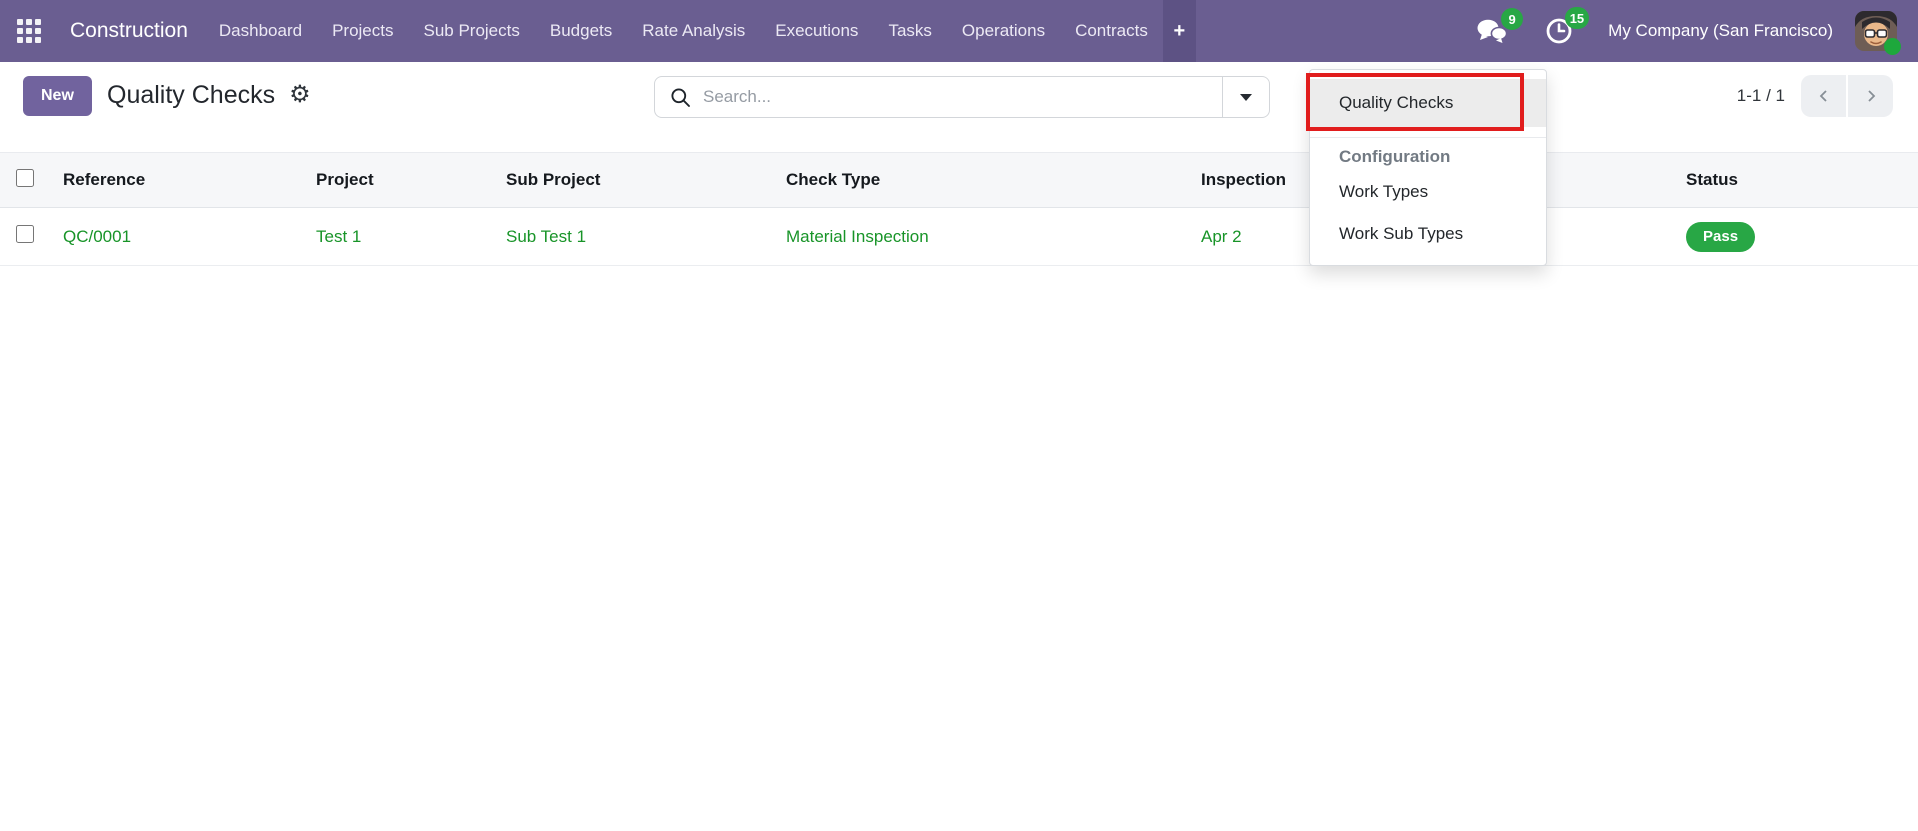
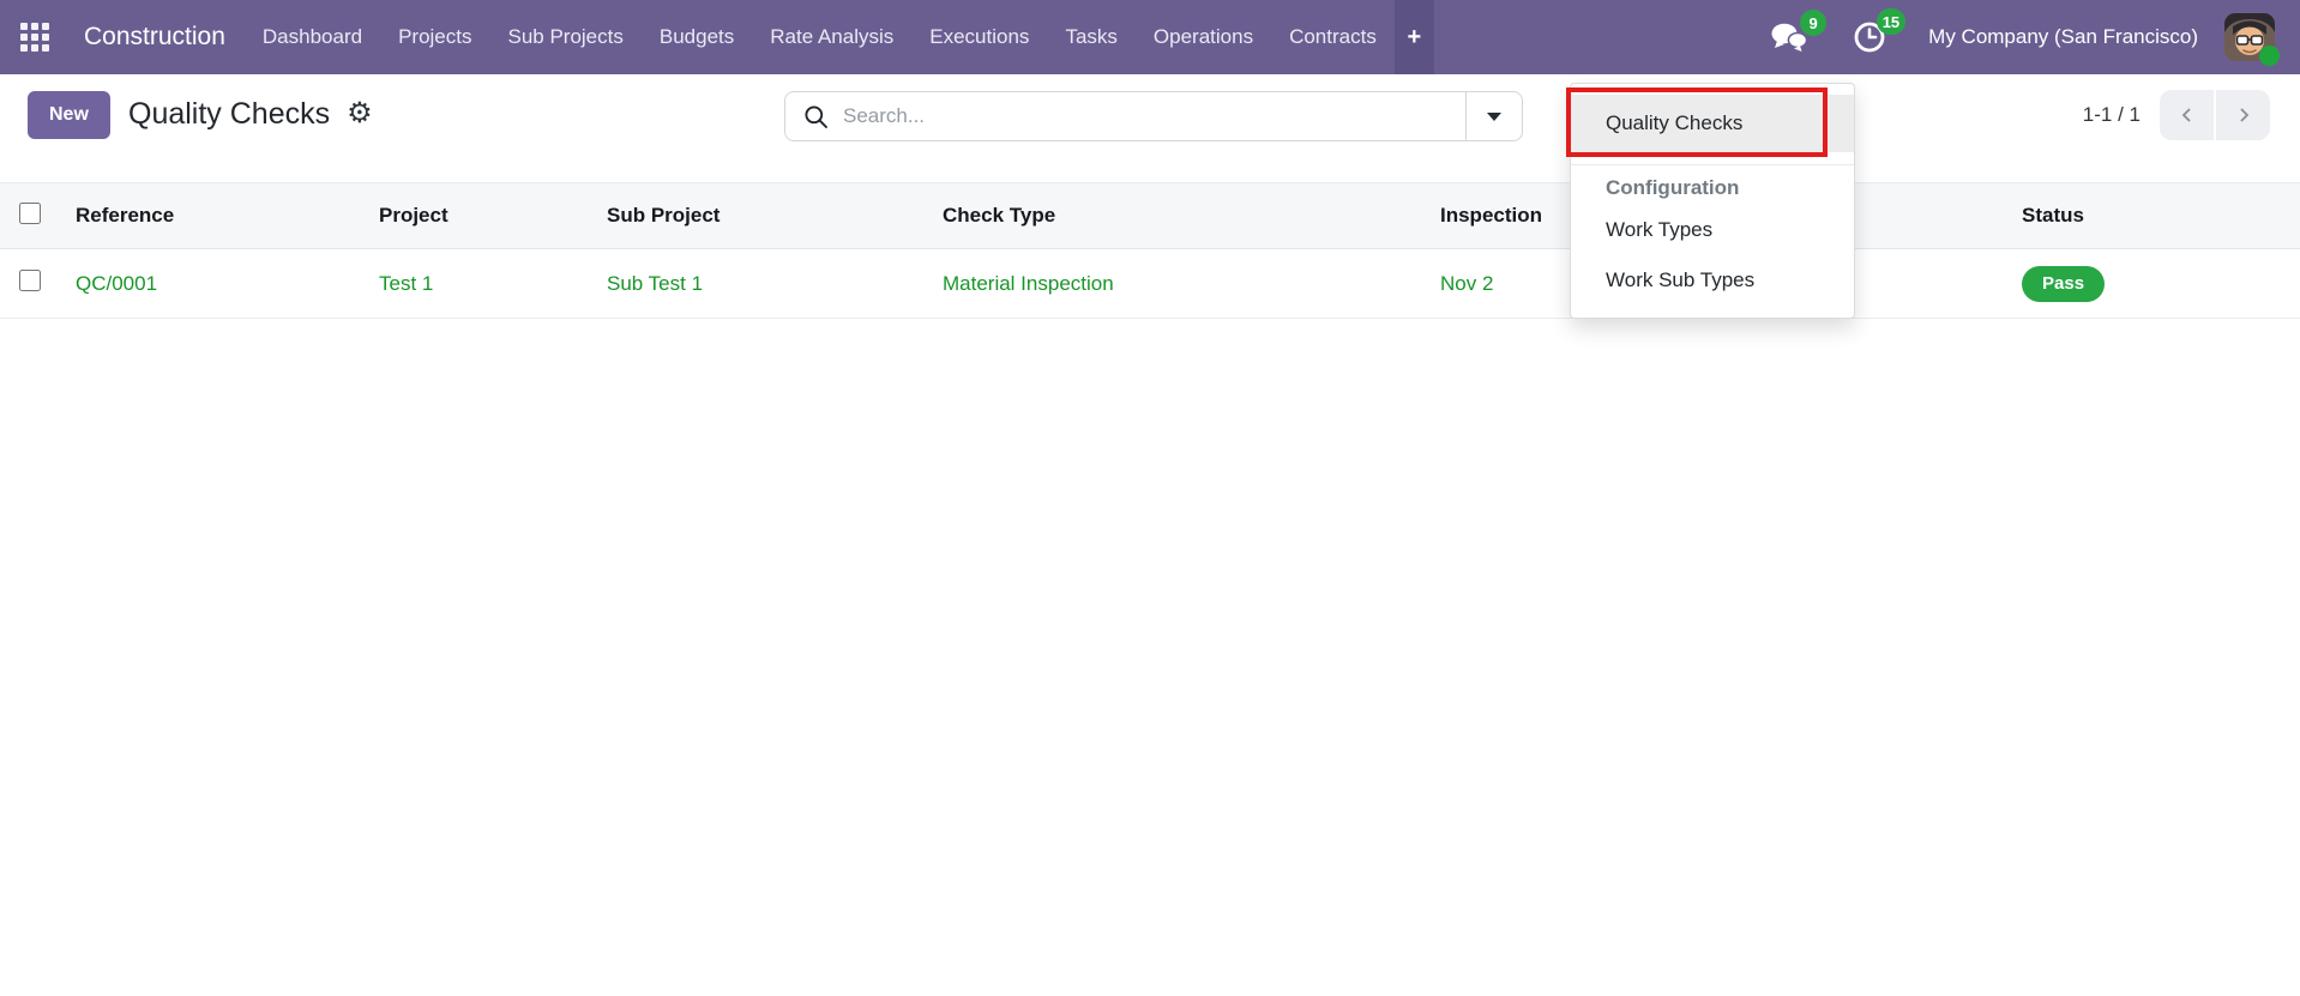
  Construction
  Dashboard
  Projects
  Sub Projects
  Budgets
  Rate Analysis
  Executions
  Tasks
  Operations
  Contracts
  +
  9
  15
  My Company (San Francisco)
  New
  Quality Checks
  ⚙
  Search...
  1-1 / 1
  	Reference	Project	Sub Project	Check Type	Inspection	Status
- 	QC/0001	Test 1	Sub Test 1	Material Inspection	Apr 2	Pass
+ 	QC/0001	Test 1	Sub Test 1	Material Inspection	Nov 2	Pass
  Quality Checks
  Configuration
  Work Types
  Work Sub Types
